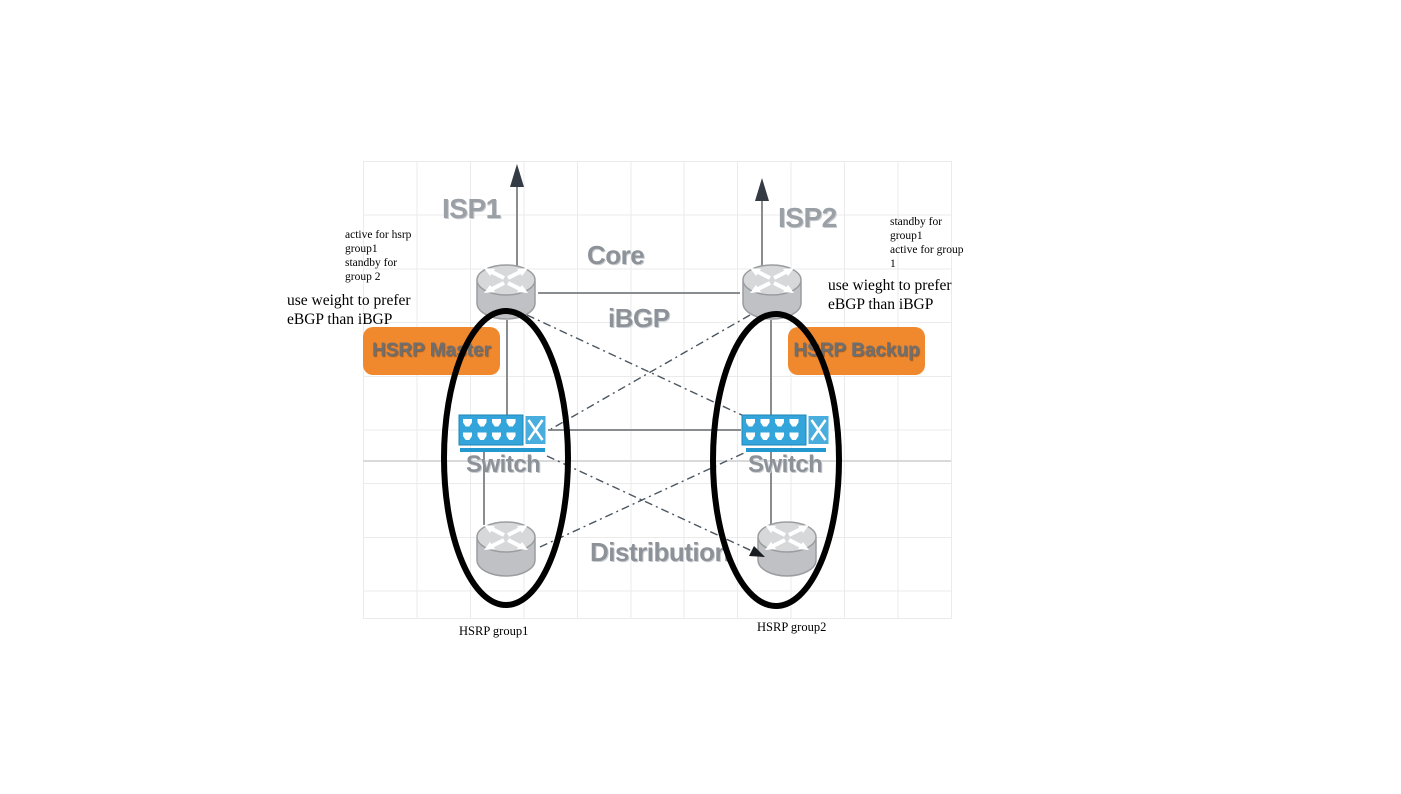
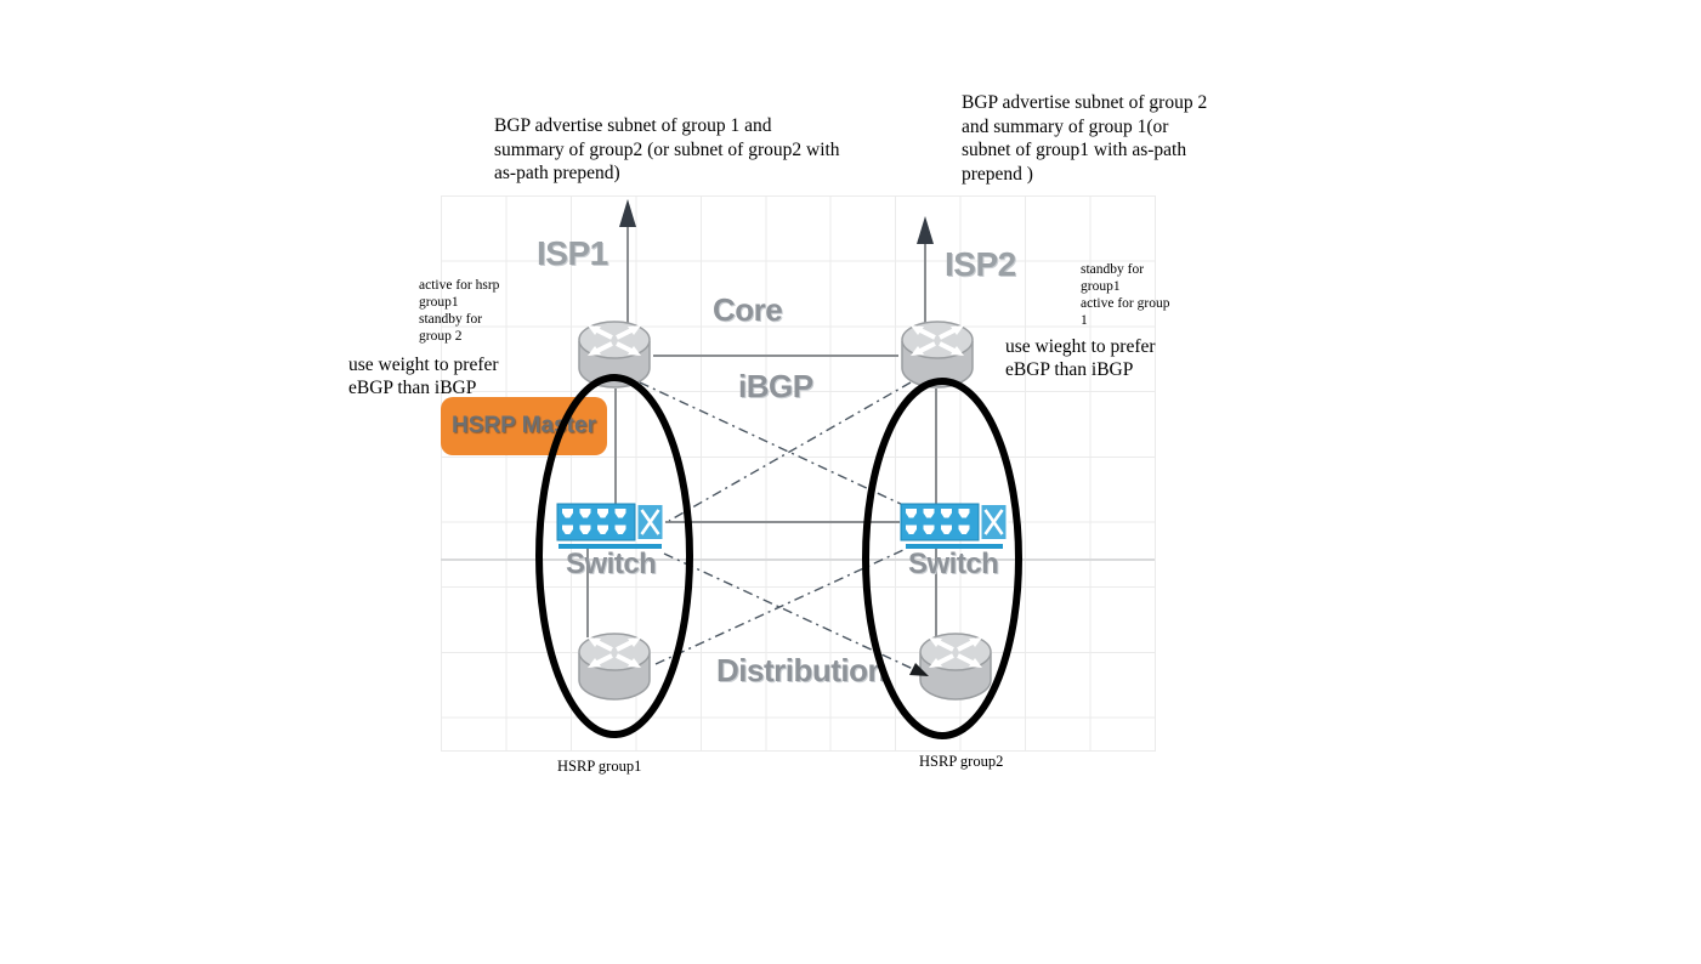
  HSRP Mater
- HSRP Backup
  ISP1
  ISP2
  Core
  iBGP
  Distribution
  Switch
  Switch
+ BGP advertise subnet of group 1 and
+ summary of group2 (or subnet of group2 with
+ as-path prepend)
+ BGP advertise subnet of group 2
+ and summary of group 1(or
+ subnet of group1 with as-path
+ prepend )
  active for hsrp
  group1
  standby for
  group 2
  standby for
  group1
  active for group
  1
  use weight to prefer
  eBGP than iBGP
  use wieght to prefer
  eBGP than iBGP
  HSRP group1
  HSRP group2
